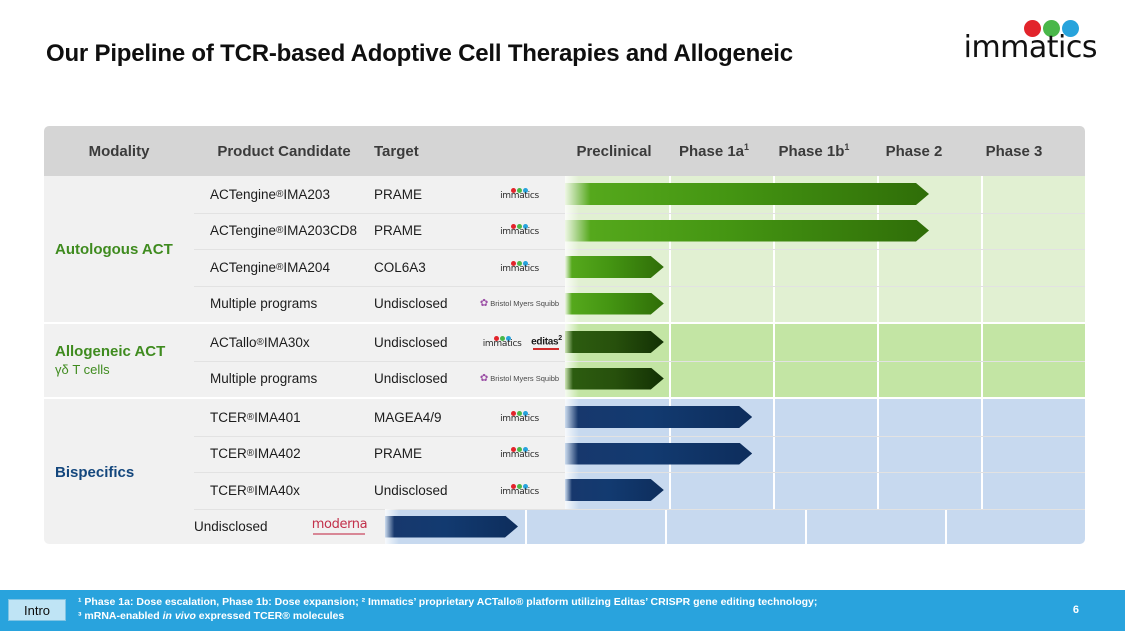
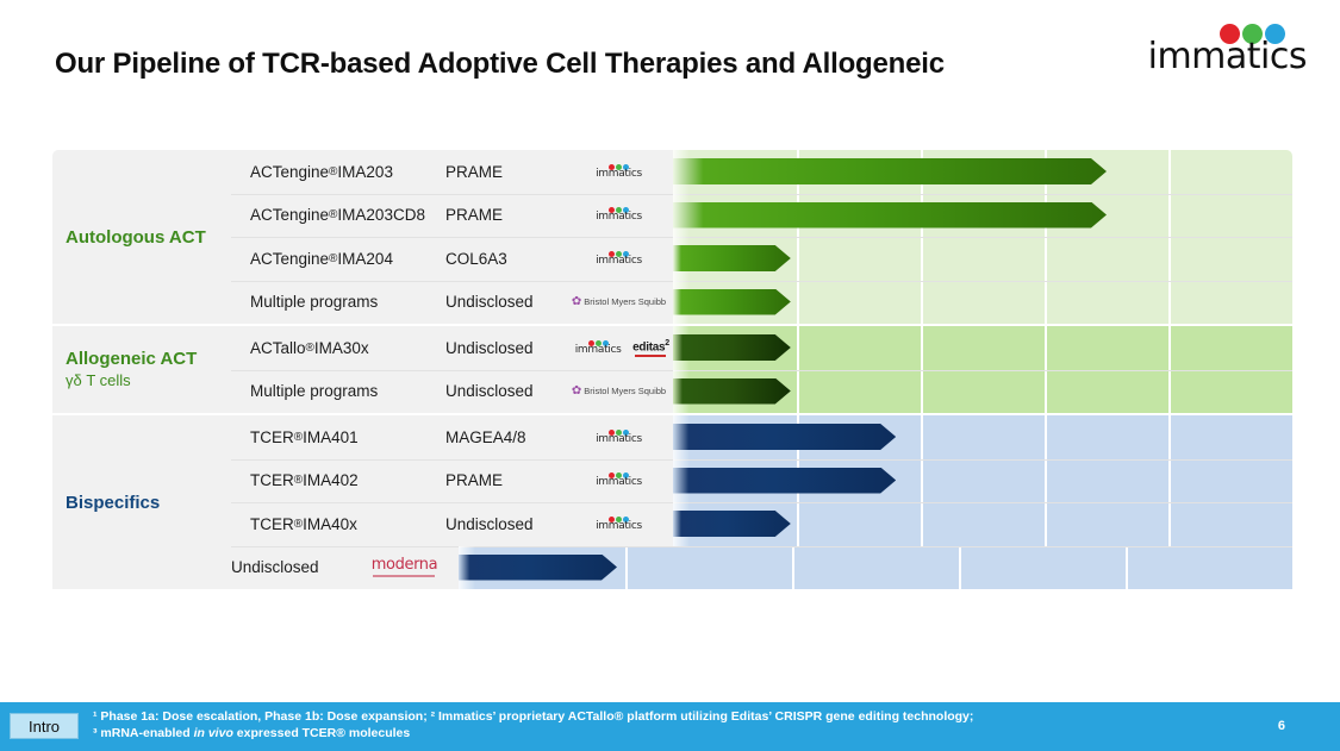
  Our Pipeline of TCR-based Adoptive Cell Therapies and Allogeneic
  immatics
- Modality
- Product Candidate
- Target
- Preclinical
- Phase 1a1
- Phase 1b1
- Phase 2
- Phase 3
  Autologous ACT
  ACTengine
  ®
  IMA203
  PRAME
  immatics
  ACTengine
  ®
  IMA203CD8
  PRAME
  immatics
  ACTengine
  ®
  IMA204
  COL6A3
  immatics
  Multiple programs
  Undisclosed
  ✿
  Bristol Myers Squibb
  Allogeneic ACT
  γδ T cells
  ACTallo
  ®
  IMA30x
  Undisclosed
  immatics
  editas
  Multiple programs
  Undisclosed
  ✿
  Bristol Myers Squibb
  Bispecifics
  TCER
  ®
  IMA401
- MAGEA4/9
+ MAGEA4/8
  immatics
  TCER
  ®
  IMA402
  PRAME
  immatics
  TCER
  ®
  IMA40x
  Undisclosed
  immatics
  Undisclosed
  moderna
  Intro
  ¹ Phase 1a: Dose escalation, Phase 1b: Dose expansion; ² Immatics’ proprietary ACTallo® platform utilizing Editas’ CRISPR gene editing technology;
  ³ mRNA-enabled in vivo expressed TCER® molecules
  6
